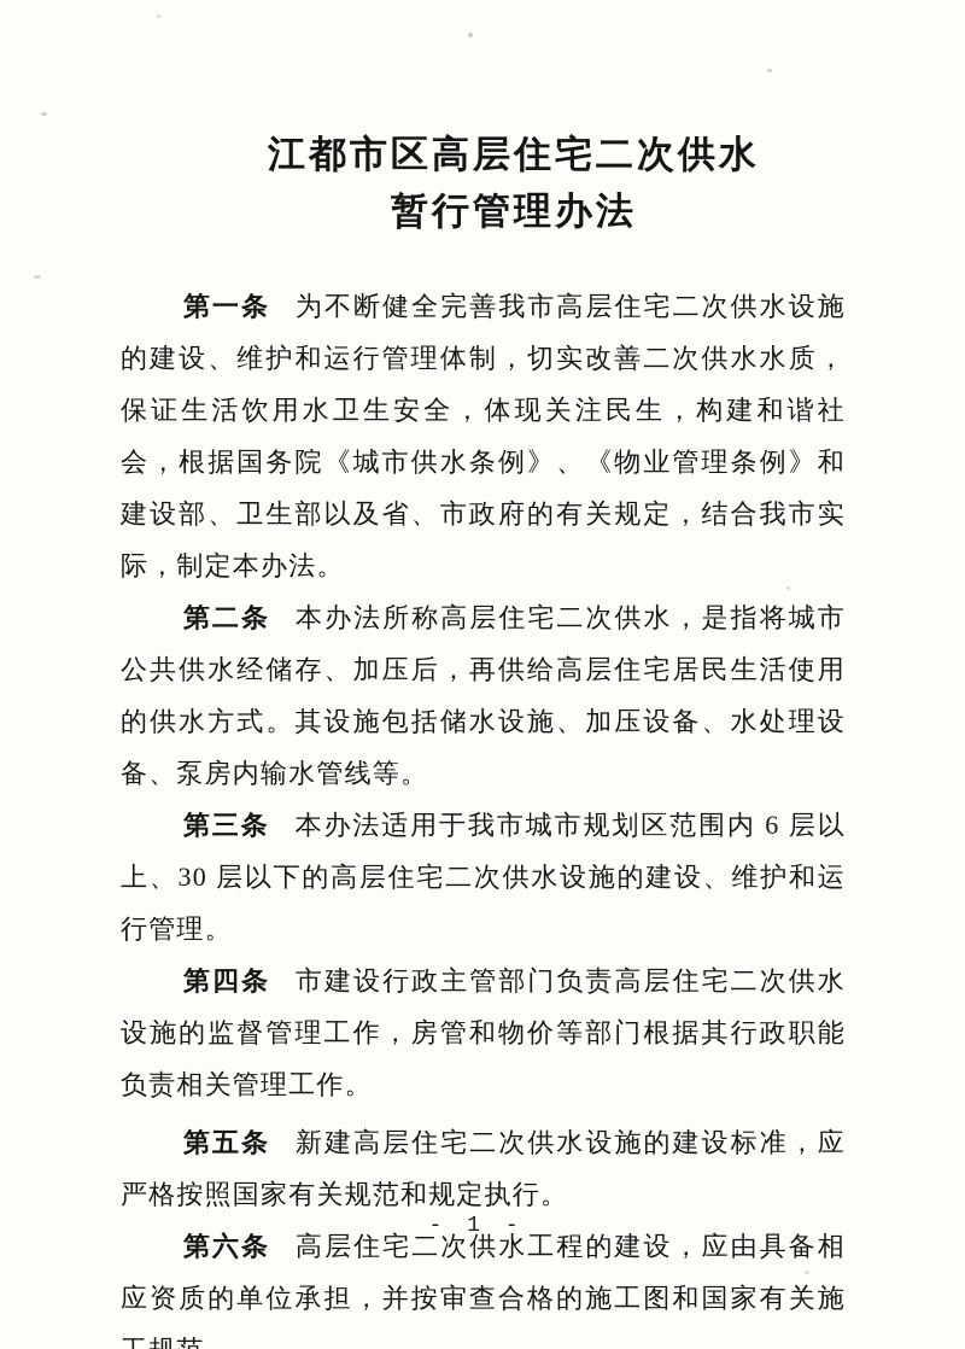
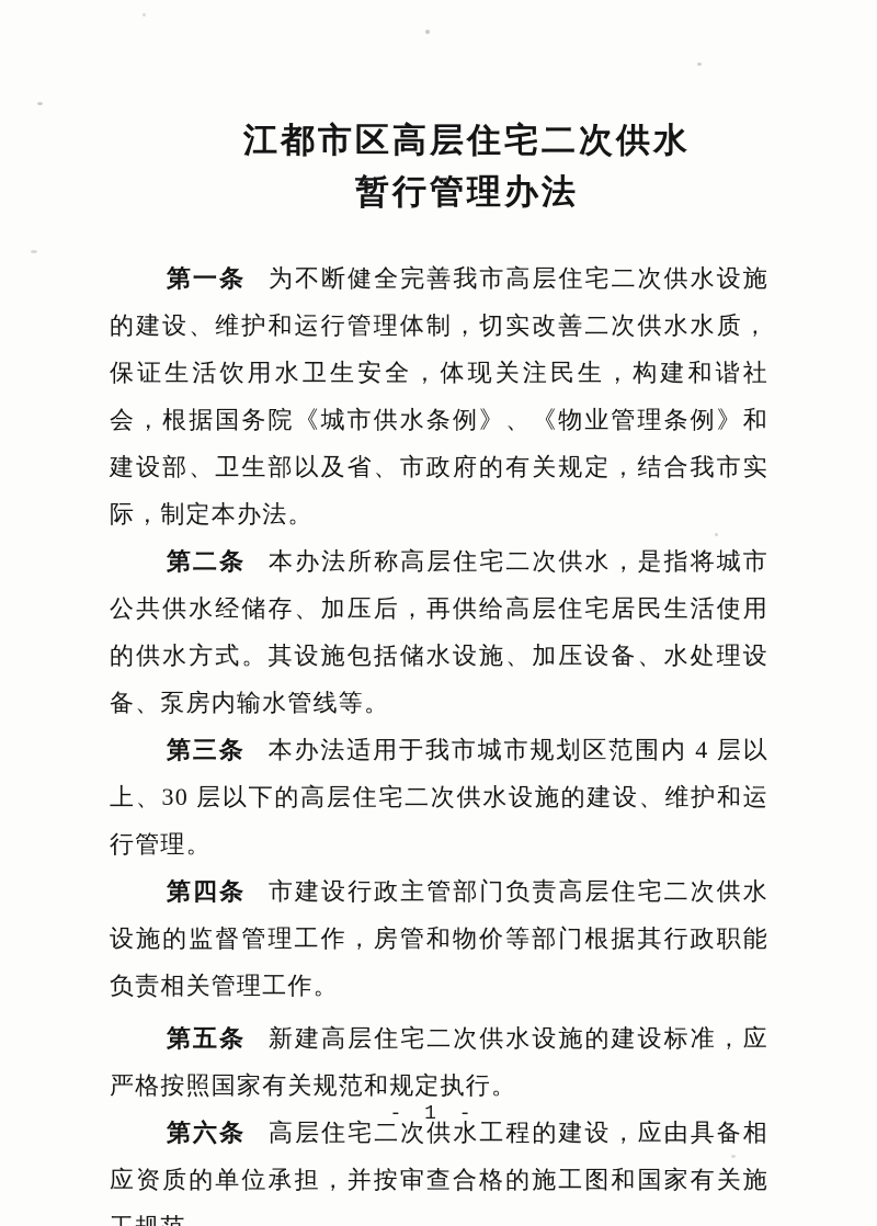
  江都市区高层住宅二次供水
  暂行管理办法
  第一条 为不断健全完善我市高层住宅二次供水设施的建设、维护和运行管理体制，切实改善二次供水水质，保证生活饮用水卫生安全，体现关注民生，构建和谐社会，根据国务院《城市供水条例》、《物业管理条例》和建设部、卫生部以及省、市政府的有关规定，结合我市实际，制定本办法。
  第二条 本办法所称高层住宅二次供水，是指将城市公共供水经储存、加压后，再供给高层住宅居民生活使用的供水方式。其设施包括储水设施、加压设备、水处理设备、泵房内输水管线等。
- 第三条 本办法适用于我市城市规划区范围内 6 层以上、30 层以下的高层住宅二次供水设施的建设、维护和运行管理。
+ 第三条 本办法适用于我市城市规划区范围内 4 层以上、30 层以下的高层住宅二次供水设施的建设、维护和运行管理。
  第四条 市建设行政主管部门负责高层住宅二次供水设施的监督管理工作，房管和物价等部门根据其行政职能负责相关管理工作。
  第五条 新建高层住宅二次供水设施的建设标准，应严格按照国家有关规范和规定执行。
  第六条 高层住宅二次供水工程的建设，应由具备相应资质的单位承担，并按审查合格的施工图和国家有关施
  - 1 -
